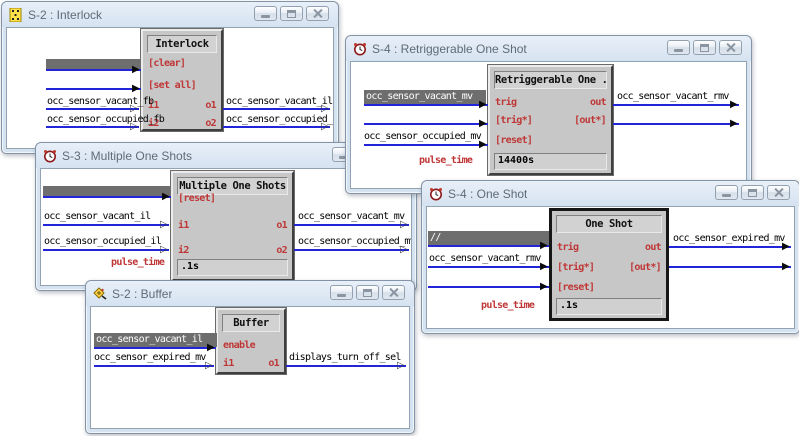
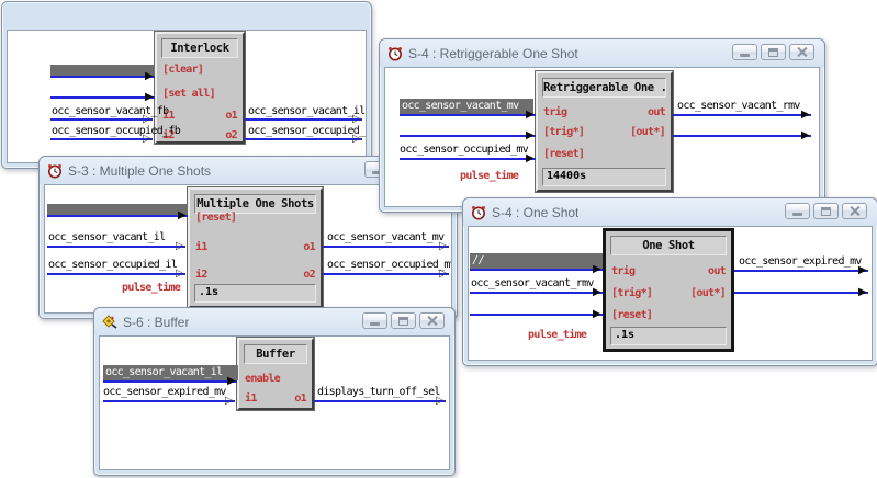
- S-2 : Interlock
  Interlock
  [clear]
  [set all]
  i1
  i2
  o1
  o2
  ▶
  ▶
  occ_sensor_vacant_fb
  ▷
  occ_sensor_occupied_fb
  ▷
  occ_sensor_vacant_il
  ▷
  occ_sensor_occupied_
  ▷
  S-3 : Multiple One Shots
  Multiple One Shots
  [reset]
  i1
  i2
  o1
  o2
  .1s
  pulse_time
  ▶
  occ_sensor_vacant_il
  ▷
  occ_sensor_occupied_il
  ▷
  occ_sensor_vacant_mv
  ▷
  occ_sensor_occupied_m
  ▷
  S-4 : Retriggerable One Shot
  Retriggerable One .
  trig
  [trig*]
  [reset]
  out
  [out*]
  14400s
  pulse_time
  occ_sensor_vacant_mv
  ▶
  ▶
  occ_sensor_occupied_mv
  ▶
  occ_sensor_vacant_rmv
  ▶
  ▶
  S-4 : One Shot
  One Shot
  trig
  [trig*]
  [reset]
  out
  [out*]
  .1s
  pulse_time
  //
  ▶
  occ_sensor_vacant_rmv
  ▶
  ▶
  occ_sensor_expired_mv
  ▶
  ▶
- S-2 : Buffer
+ S-6 : Buffer
  Buffer
  enable
  i1
  o1
  occ_sensor_vacant_il
  ▶
  occ_sensor_expired_mv
  ▷
  displays_turn_off_sel
  ▷
